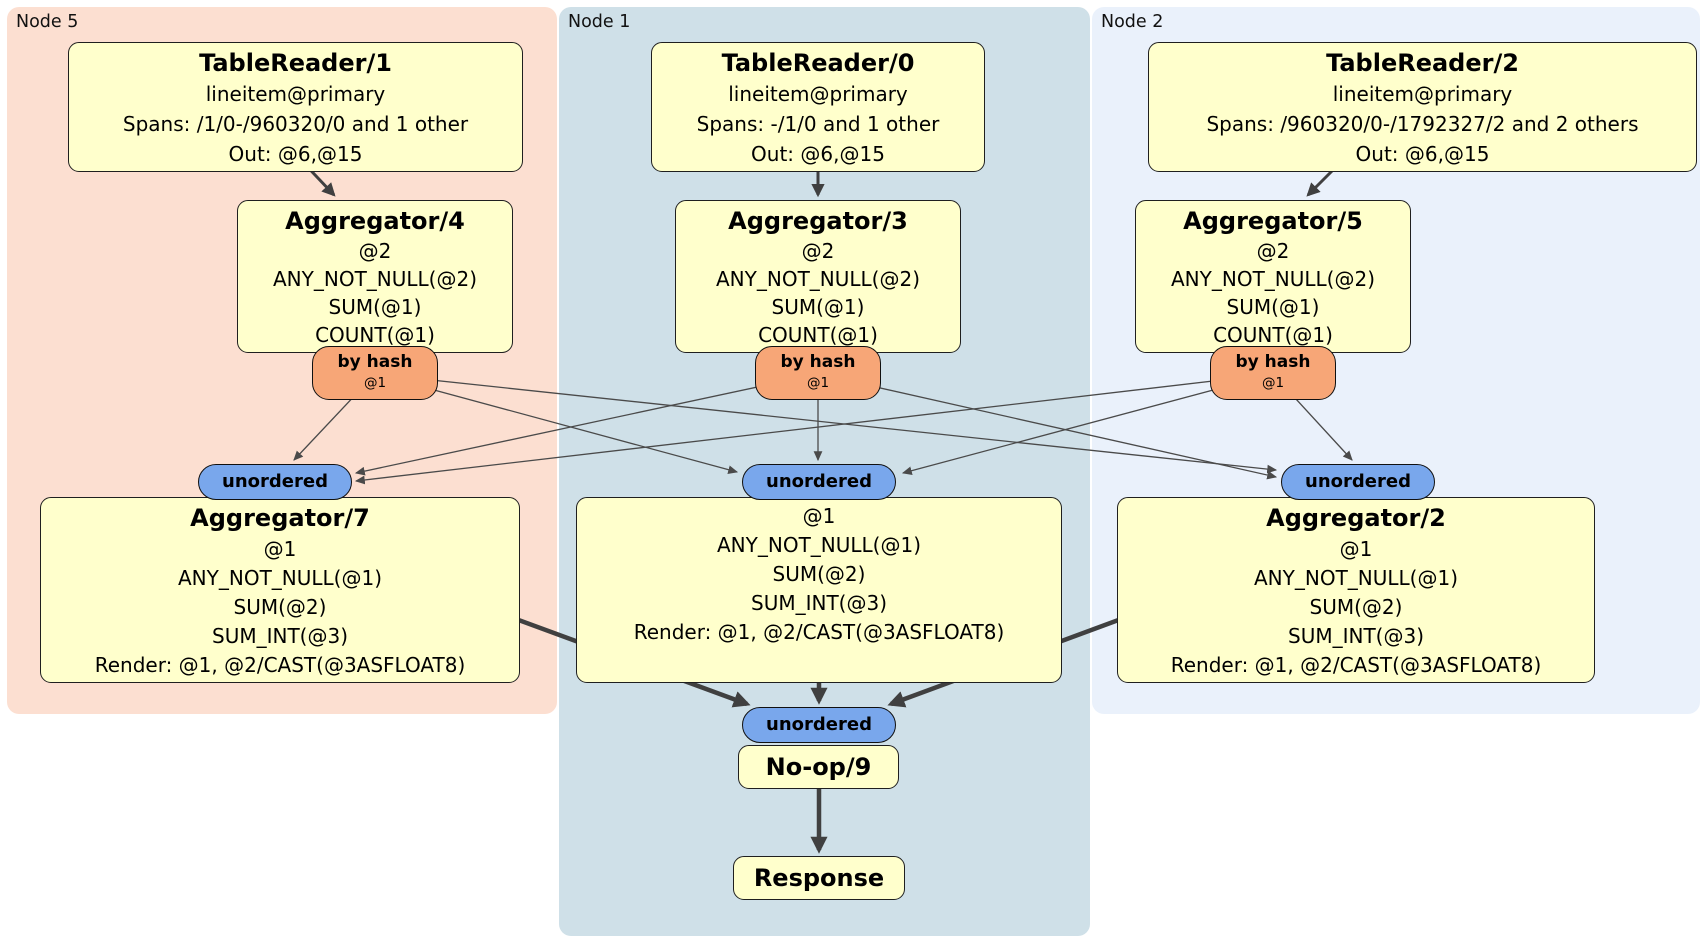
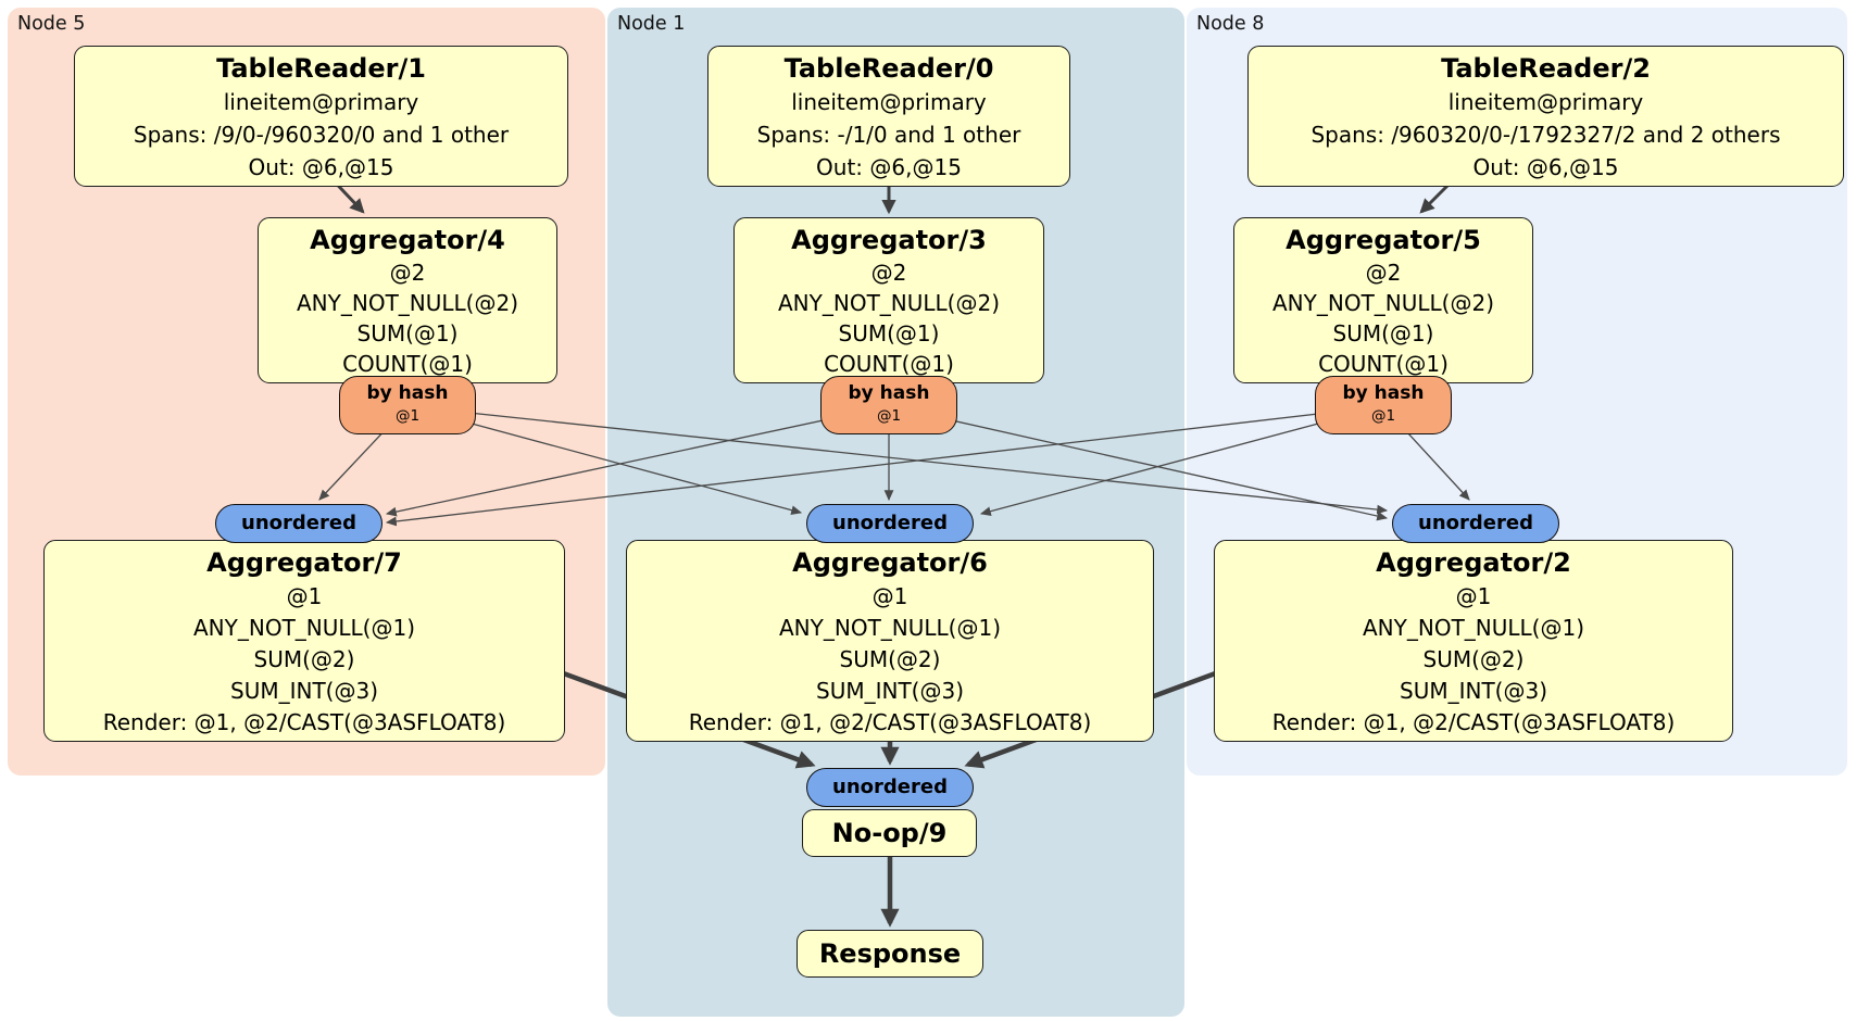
  Node 5
  Node 1
- Node 2
+ Node 8
  TableReader/1
  lineitem@primary
- Spans: /1/0-/960320/0 and 1 other
+ Spans: /9/0-/960320/0 and 1 other
  Out: @6,@15
  TableReader/0
  lineitem@primary
  Spans: -/1/0 and 1 other
  Out: @6,@15
  TableReader/2
  lineitem@primary
  Spans: /960320/0-/1792327/2 and 2 others
  Out: @6,@15
  Aggregator/4
  @2
  ANY_NOT_NULL(@2)
  SUM(@1)
  COUNT(@1)
  Aggregator/3
  @2
  ANY_NOT_NULL(@2)
  SUM(@1)
  COUNT(@1)
  Aggregator/5
  @2
  ANY_NOT_NULL(@2)
  SUM(@1)
  COUNT(@1)
  by hash
  @1
  by hash
  @1
  by hash
  @1
  unordered
  unordered
  unordered
  Aggregator/7
  @1
  ANY_NOT_NULL(@1)
  SUM(@2)
  SUM_INT(@3)
  Render: @1, @2/CAST(@3ASFLOAT8)
+ Aggregator/6
  @1
  ANY_NOT_NULL(@1)
  SUM(@2)
  SUM_INT(@3)
  Render: @1, @2/CAST(@3ASFLOAT8)
  Aggregator/2
  @1
  ANY_NOT_NULL(@1)
  SUM(@2)
  SUM_INT(@3)
  Render: @1, @2/CAST(@3ASFLOAT8)
  unordered
  No-op/9
  Response
